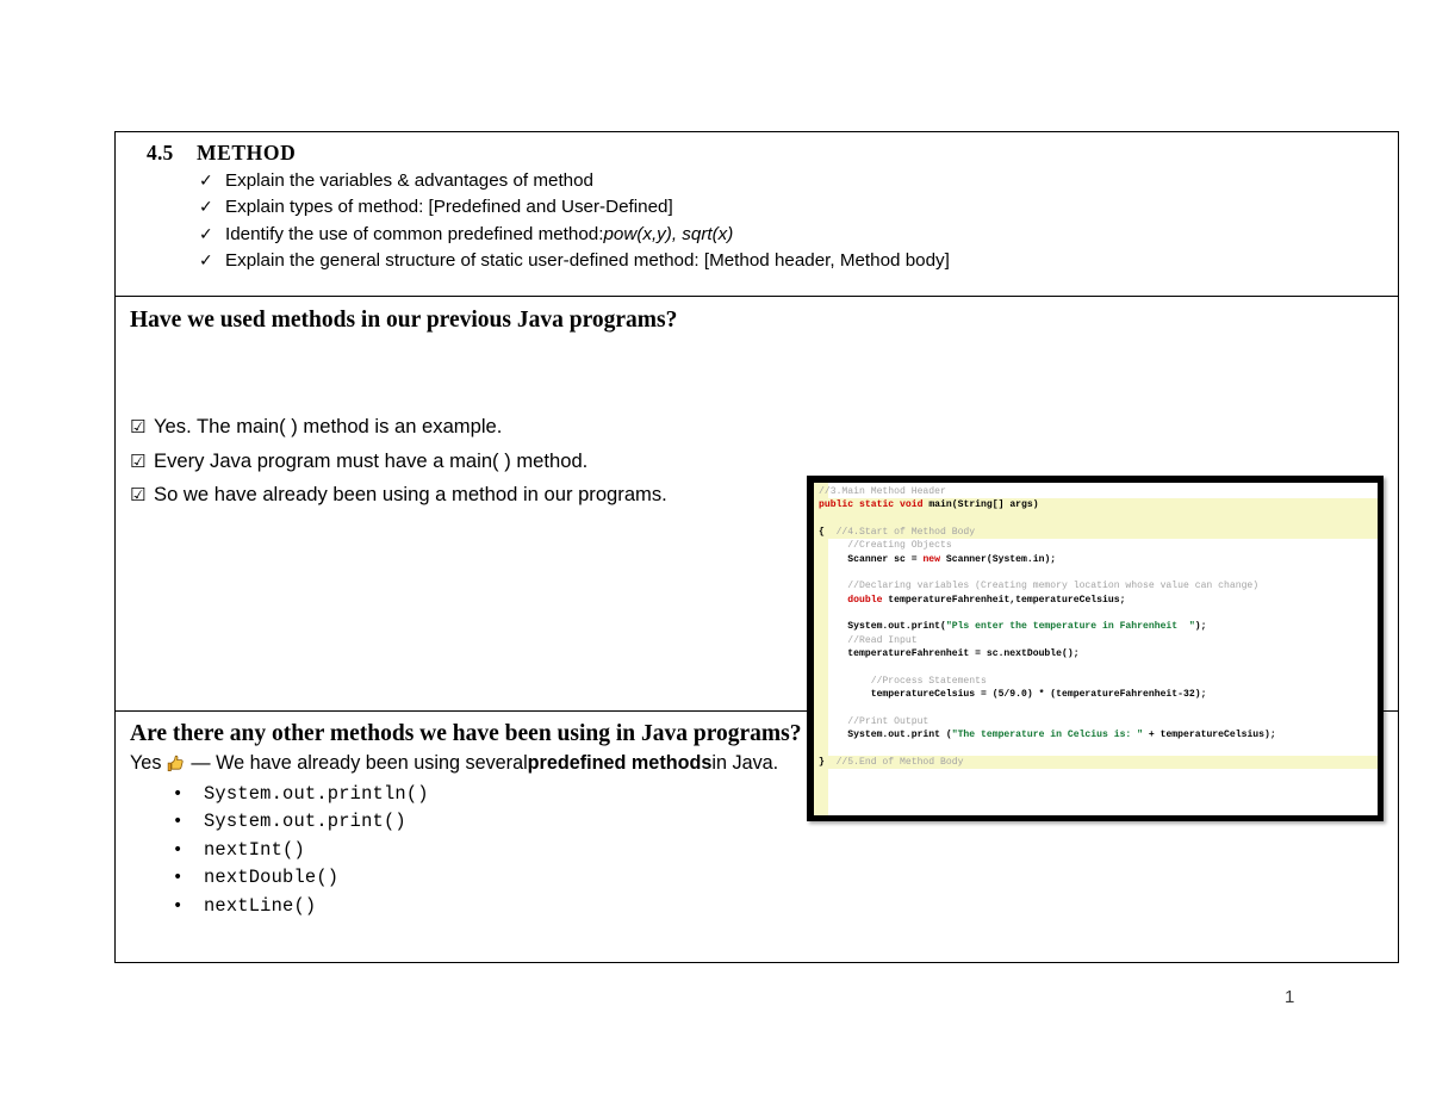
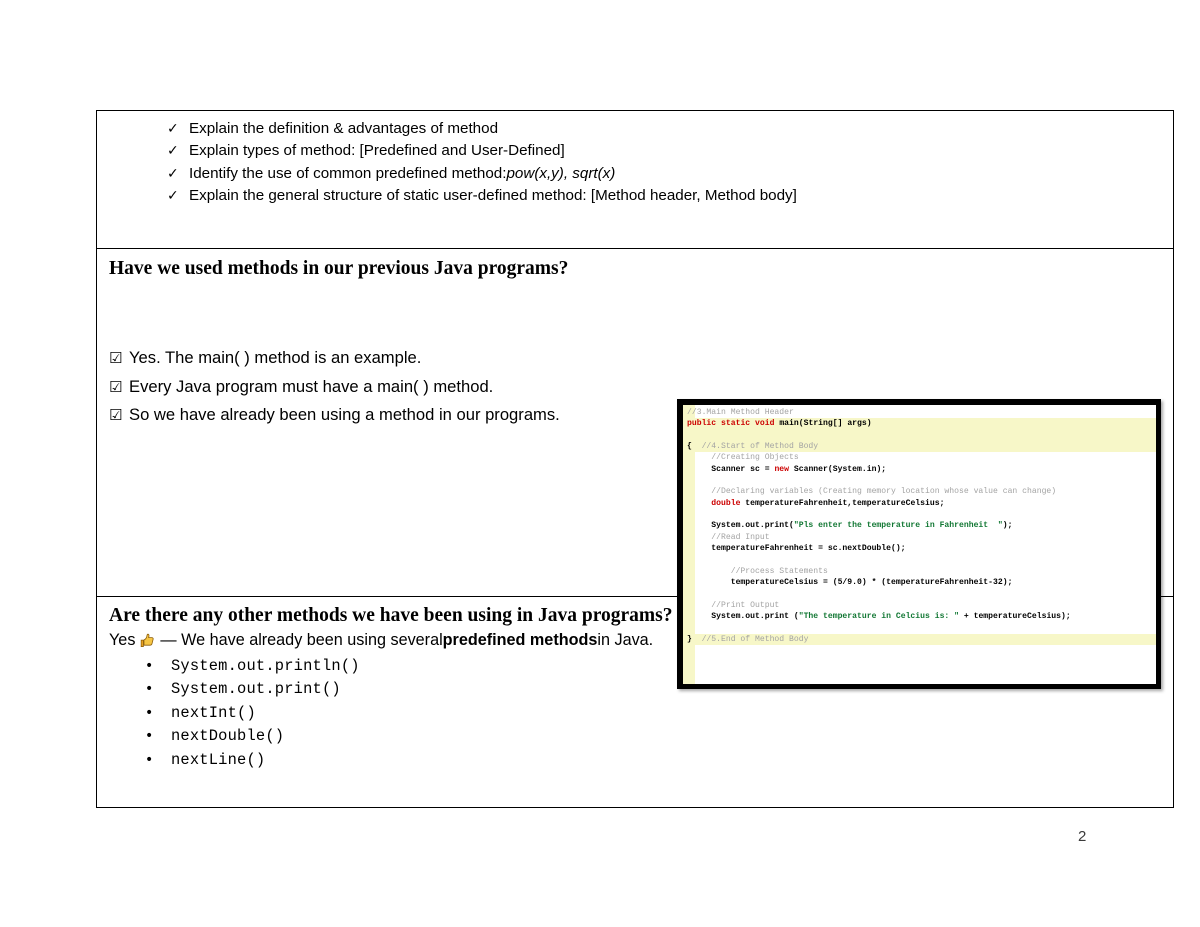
- 4.5
- METHOD
  ✓
- Explain the variables & advantages of method
+ Explain the definition & advantages of method
  ✓
  Explain types of method: [Predefined and User-Defined]
  ✓
  Identify the use of common predefined method:
  pow(x,y), sqrt(x)
  ✓
  Explain the general structure of static user-defined method: [Method header, Method body]
  Have we used methods in our previous Java programs?
  ☑
  Yes. The main( ) method is an example.
  ☑
  Every Java program must have a main( ) method.
  ☑
  So we have already been using a method in our programs.
  //3.Main Method Header
  public static void main(String[] args)
  { //4.Start of Method Body
  //Creating Objects
  Scanner sc = new Scanner(System.in);
  //Declaring variables (Creating memory location whose value can change)
  double temperatureFahrenheit,temperatureCelsius;
  System.out.print("Pls enter the temperature in Fahrenheit ");
  //Read Input
  temperatureFahrenheit = sc.nextDouble();
  //Process Statements
  temperatureCelsius = (5/9.0) * (temperatureFahrenheit-32);
  //Print Output
  System.out.print ("The temperature in Celcius is: " + temperatureCelsius);
  } //5.End of Method Body
  Are there any other methods we have been using in Java programs?
  Yes
  — We have already been using several
  predefined methods
  in Java.
  •
  System.out.println()
  •
  System.out.print()
  •
  nextInt()
  •
  nextDouble()
  •
  nextLine()
- 1
+ 2
